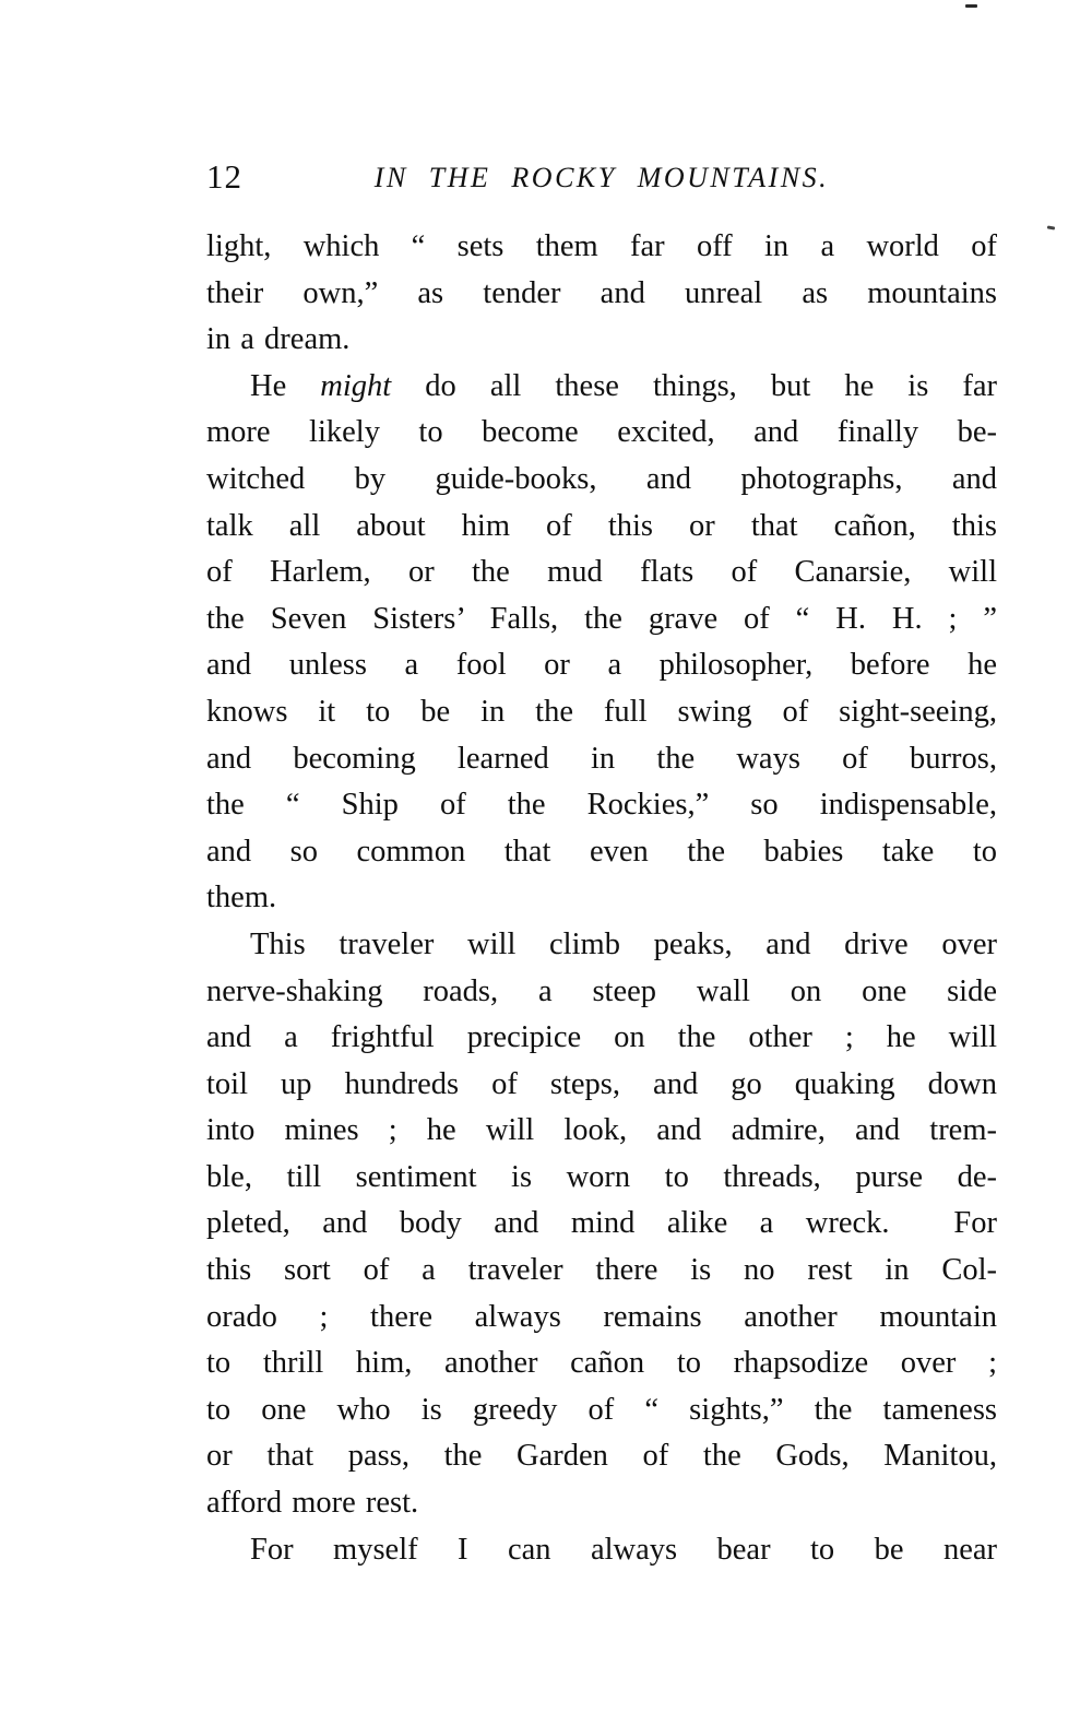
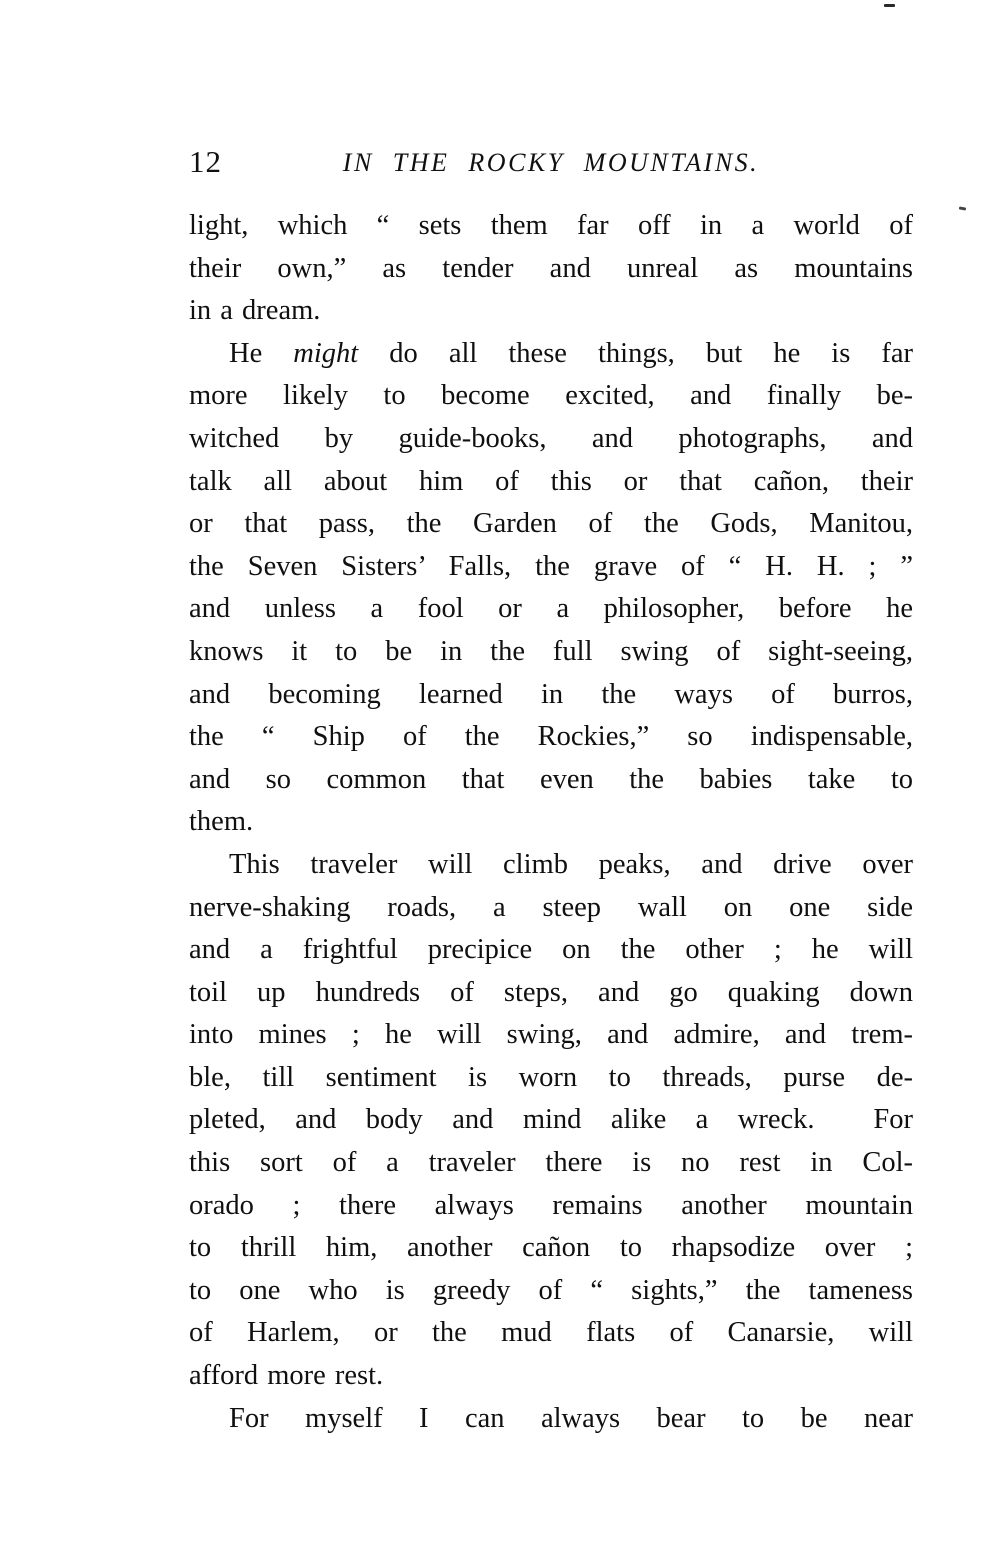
  12
  IN THE ROCKY MOUNTAINS.
  light, which “ sets them far off in a world of
  their own,” as tender and unreal as mountains
  in a dream.
  He might do all these things, but he is far
  more likely to become excited, and finally be-
  witched by guide-books, and photographs, and
- talk all about him of this or that cañon, this
+ talk all about him of this or that cañon, their
- of Harlem, or the mud flats of Canarsie, will
+ or that pass, the Garden of the Gods, Manitou,
  the Seven Sisters’ Falls, the grave of “ H. H. ; ”
  and unless a fool or a philosopher, before he
  knows it to be in the full swing of sight-seeing,
  and becoming learned in the ways of burros,
  the “ Ship of the Rockies,” so indispensable,
  and so common that even the babies take to
  them.
  This traveler will climb peaks, and drive over
  nerve-shaking roads, a steep wall on one side
  and a frightful precipice on the other ; he will
  toil up hundreds of steps, and go quaking down
- into mines ; he will look, and admire, and trem-
+ into mines ; he will swing, and admire, and trem-
  ble, till sentiment is worn to threads, purse de-
  pleted, and body and mind alike a wreck. For
  this sort of a traveler there is no rest in Col-
  orado ; there always remains another mountain
  to thrill him, another cañon to rhapsodize over ;
  to one who is greedy of “ sights,” the tameness
- or that pass, the Garden of the Gods, Manitou,
+ of Harlem, or the mud flats of Canarsie, will
  afford more rest.
  For myself I can always bear to be near
